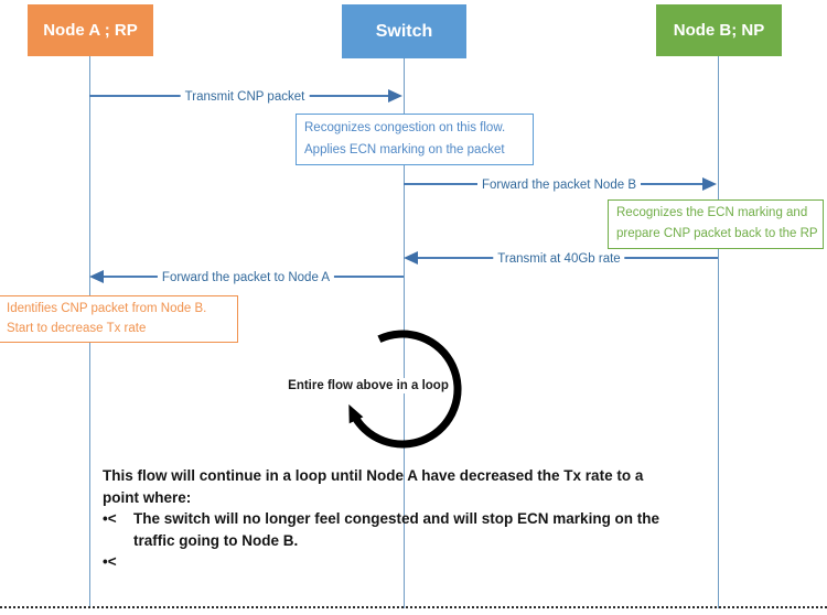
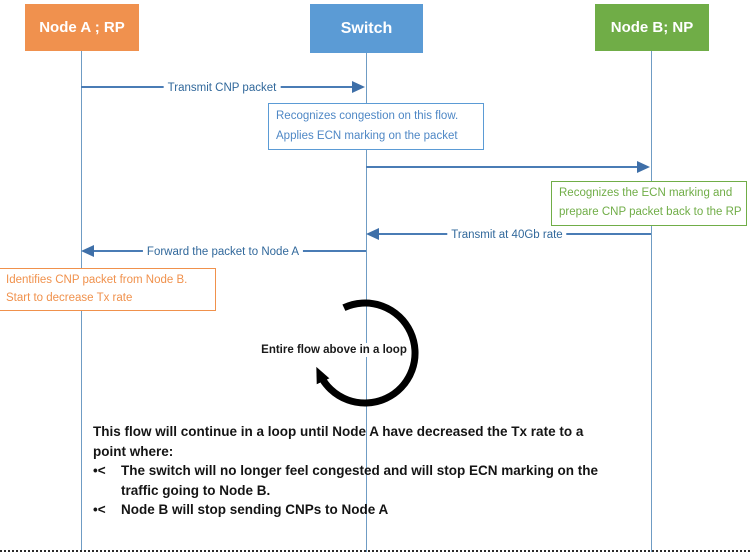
  Node A ; RP
  Switch
  Node B; NP
  Transmit CNP packet
  Recognizes congestion on this flow.
  Applies ECN marking on the packet
- Forward the packet Node B
  Recognizes the ECN marking and
  prepare CNP packet back to the RP
  Transmit at 40Gb rate
  Forward the packet to Node A
  Identifies CNP packet from Node B.
  Start to decrease Tx rate
  Entire flow above in a loop
  This flow will continue in a loop until Node A have decreased the Tx rate to a
  point where:
  •<
  The switch will no longer feel congested and will stop ECN marking on the
  traffic going to Node B.
  •<
+ Node B will stop sending CNPs to Node A
